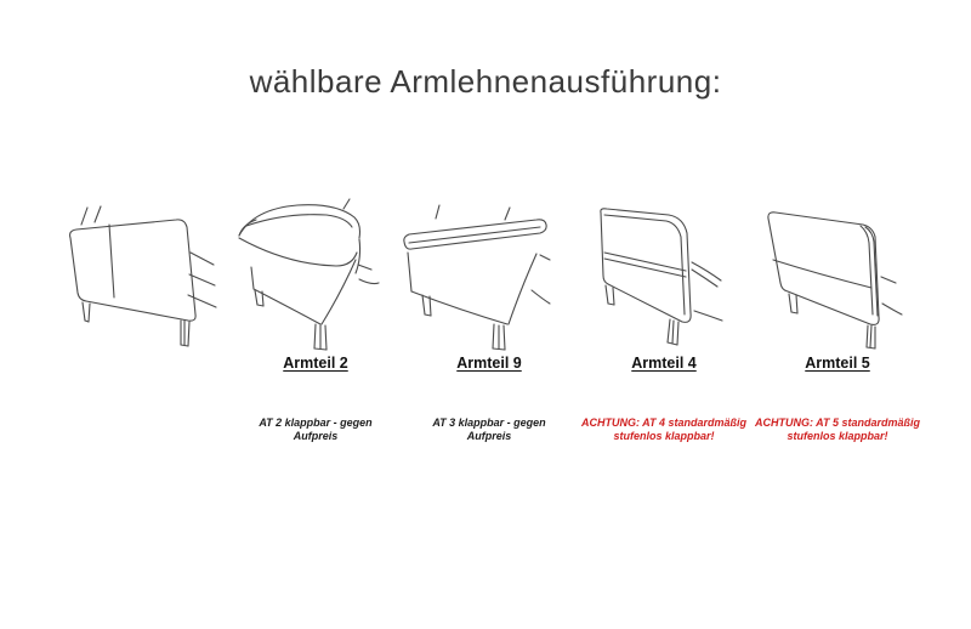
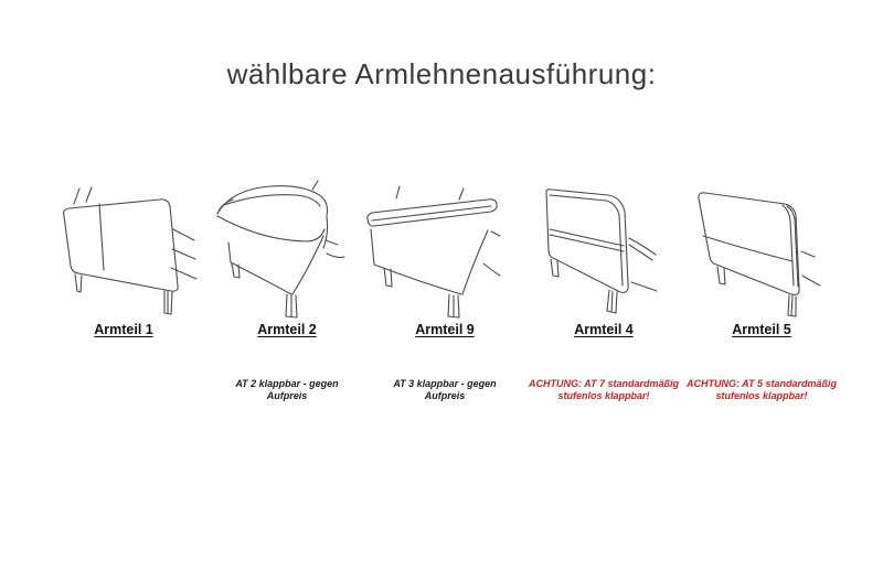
  wählbare Armlehnenausführung:
+ Armteil 1
  Armteil 2
  AT 2 klappbar - gegen
  Aufpreis
  Armteil 9
  AT 3 klappbar - gegen
  Aufpreis
  Armteil 4
- ACHTUNG: AT 4 standardmäßig
+ ACHTUNG: AT 7 standardmäßig
  stufenlos klappbar!
  Armteil 5
  ACHTUNG: AT 5 standardmäßig
  stufenlos klappbar!
